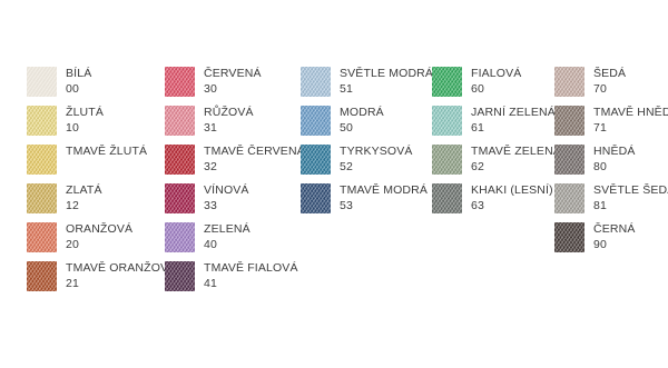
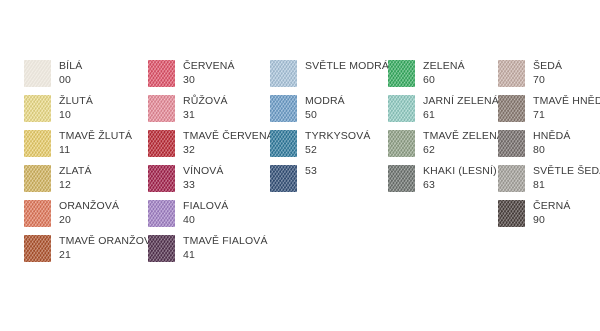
  BÍLÁ
  00
  ŽLUTÁ
  10
  TMAVĚ ŽLUTÁ
+ 11
  ZLATÁ
  12
  ORANŽOVÁ
  20
  TMAVĚ ORANŽO
  21
  ČERVENÁ
  30
  RŮŽOVÁ
  31
  TMAVĚ ČERVEN
  32
  VÍNOVÁ
  33
- ZELENÁ
+ FIALOVÁ
  40
  TMAVĚ FIALOVÁ
  41
  SVĚTLE MODRÁ
- 51
  MODRÁ
  50
  TYRKYSOVÁ
  52
- TMAVĚ MODRÁ
  53
- FIALOVÁ
+ ZELENÁ
  60
  JARNÍ ZELENÁ
  61
  TMAVĚ ZELEN
  62
  KHAKI (LESNÍ)
  63
  ŠEDÁ
  70
  TMAVĚ HNĚD
  71
  HNĚDÁ
  80
  SVĚTLE ŠED
  81
  ČERNÁ
  90
